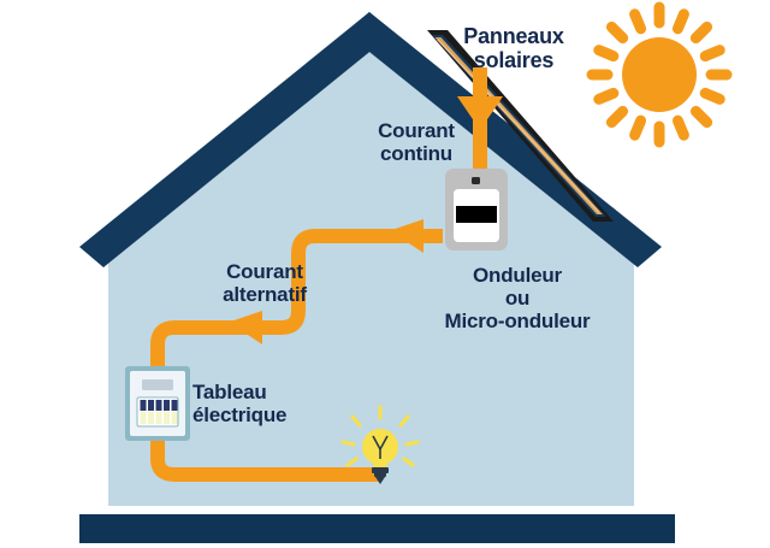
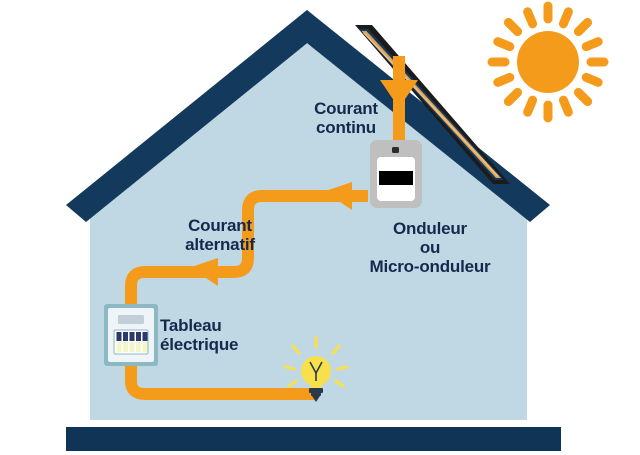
- Panneaux
- solaires
  Courant
  continu
  Onduleur
  ou
  Micro-onduleur
  Courant
  alternatif
  Tableau
  électrique
